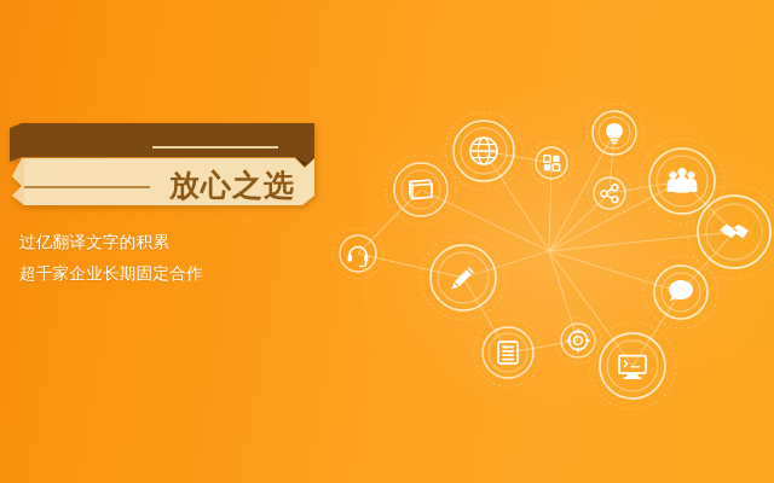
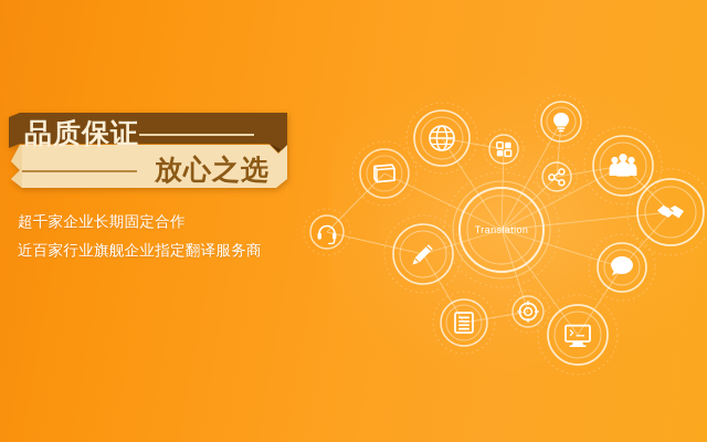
+ Translation
+ 品质保证
  放心之选
- 过亿翻译文字的积累
  超千家企业长期固定合作
+ 近百家行业旗舰企业指定翻译服务商
